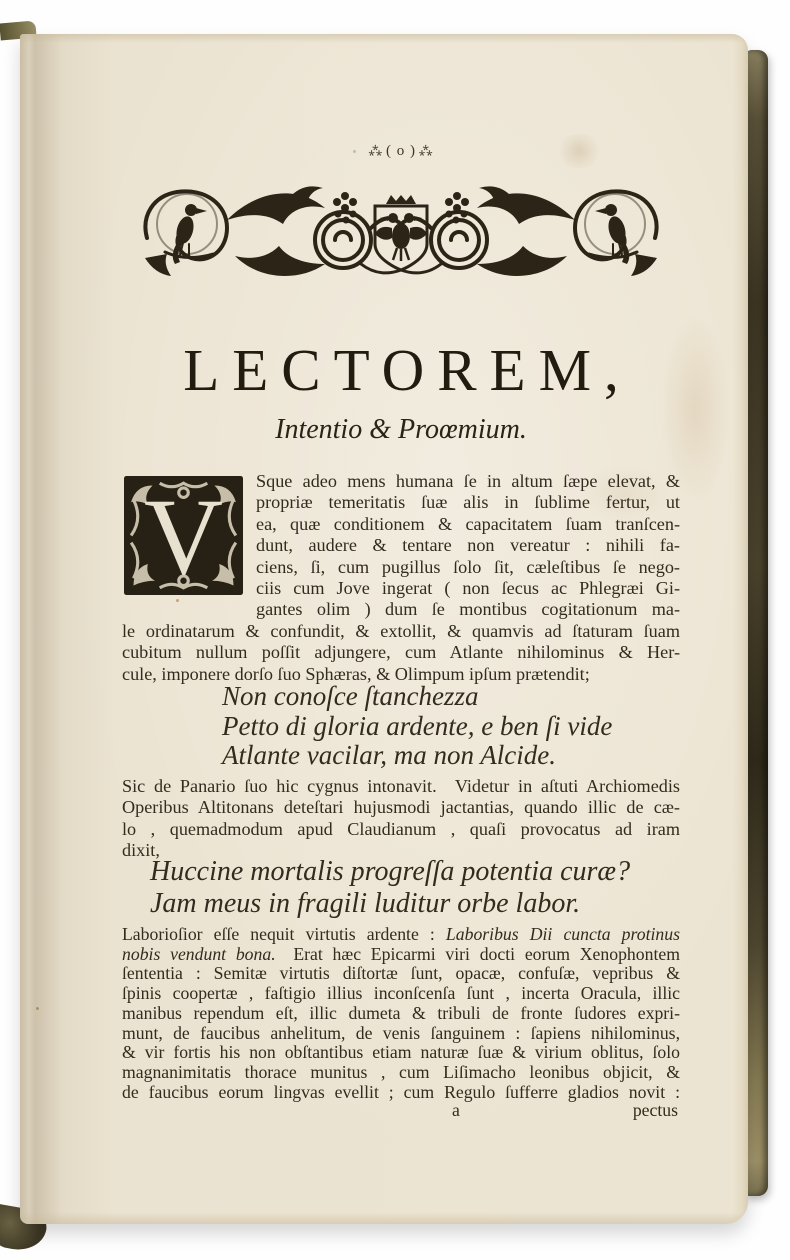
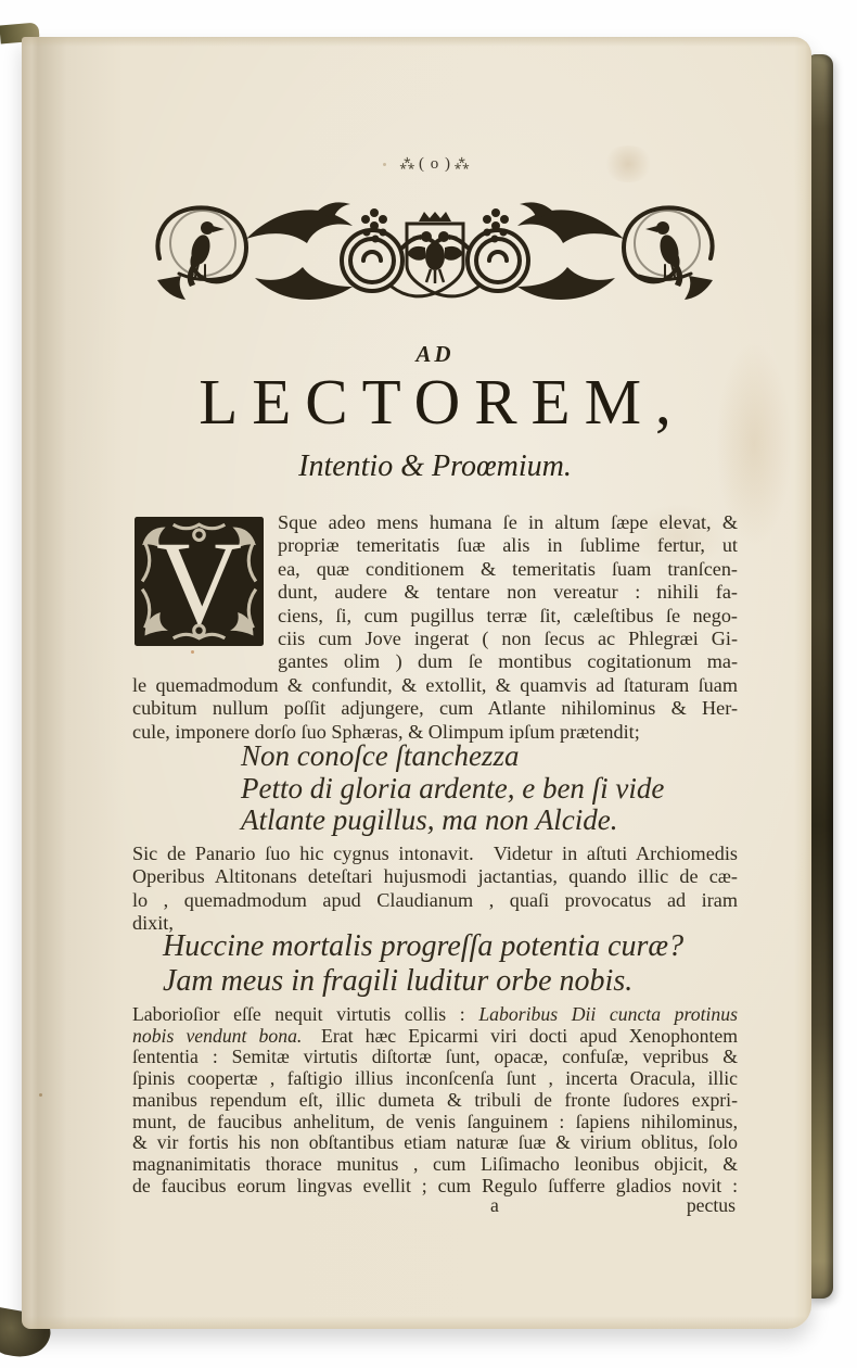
  ⁂ ( o ) ⁂
+ AD
  LECTOREM,
  Intentio & Proœmium.
  V
  Sque adeo mens humana ſe in altum ſæpe elevat, &
  propriæ temeritatis ſuæ alis in ſublime fertur, ut
- ea, quæ conditionem & capacitatem ſuam tranſcen-
+ ea, quæ conditionem & temeritatis ſuam tranſcen-
  dunt, audere & tentare non vereatur : nihili fa-
- ciens, ſi, cum pugillus ſolo ſit, cæleſtibus ſe nego-
+ ciens, ſi, cum pugillus terræ ſit, cæleſtibus ſe nego-
  ciis cum Jove ingerat ( non ſecus ac Phlegræi Gi-
  gantes olim ) dum ſe montibus cogitationum ma-
- le ordinatarum & confundit, & extollit, & quamvis ad ſtaturam ſuam
+ le quemadmodum & confundit, & extollit, & quamvis ad ſtaturam ſuam
  cubitum nullum poſſit adjungere, cum Atlante nihilominus & Her-
  cule, imponere dorſo ſuo Sphæras, & Olimpum ipſum prætendit;
  Non conoſce ſtanchezza
  Petto di gloria ardente, e ben ſi vide
- Atlante vacilar, ma non Alcide.
+ Atlante pugillus, ma non Alcide.
  Sic de Panario ſuo hic cygnus intonavit. Videtur in aſtuti Archiomedis
  Operibus Altitonans deteſtari hujusmodi jactantias, quando illic de cæ-
  lo , quemadmodum apud Claudianum , quaſi provocatus ad iram
  dixit,
  Huccine mortalis progreſſa potentia curæ?
- Jam meus in fragili luditur orbe labor.
+ Jam meus in fragili luditur orbe nobis.
- Laborioſior eſſe nequit virtutis ardente : Laboribus Dii cuncta protinus
+ Laborioſior eſſe nequit virtutis collis : Laboribus Dii cuncta protinus
- nobis vendunt bona. Erat hæc Epicarmi viri docti eorum Xenophontem
+ nobis vendunt bona. Erat hæc Epicarmi viri docti apud Xenophontem
  ſententia : Semitæ virtutis diſtortæ ſunt, opacæ, confuſæ, vepribus &
  ſpinis coopertæ , faſtigio illius inconſcenſa ſunt , incerta Oracula, illic
  manibus rependum eſt, illic dumeta & tribuli de fronte ſudores expri-
  munt, de faucibus anhelitum, de venis ſanguinem : ſapiens nihilominus,
  & vir fortis his non obſtantibus etiam naturæ ſuæ & virium oblitus, ſolo
  magnanimitatis thorace munitus , cum Liſimacho leonibus objicit, &
  de faucibus eorum lingvas evellit ; cum Regulo ſufferre gladios novit :
  a
  pectus
